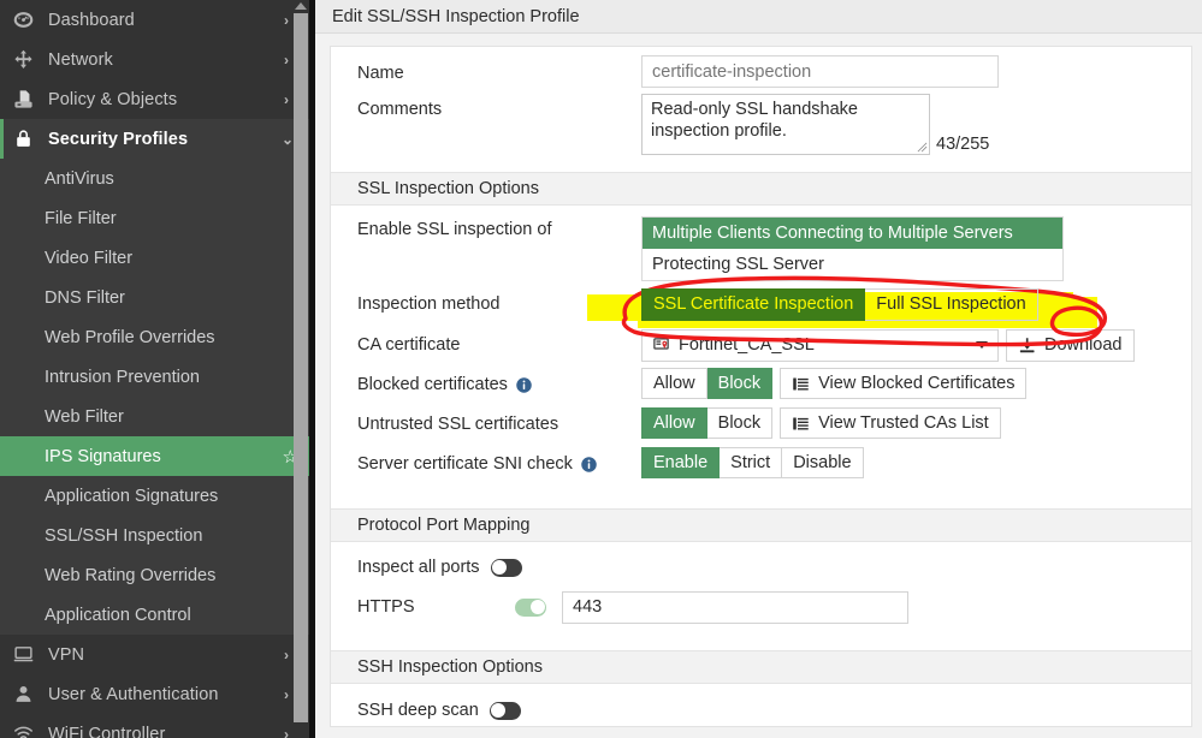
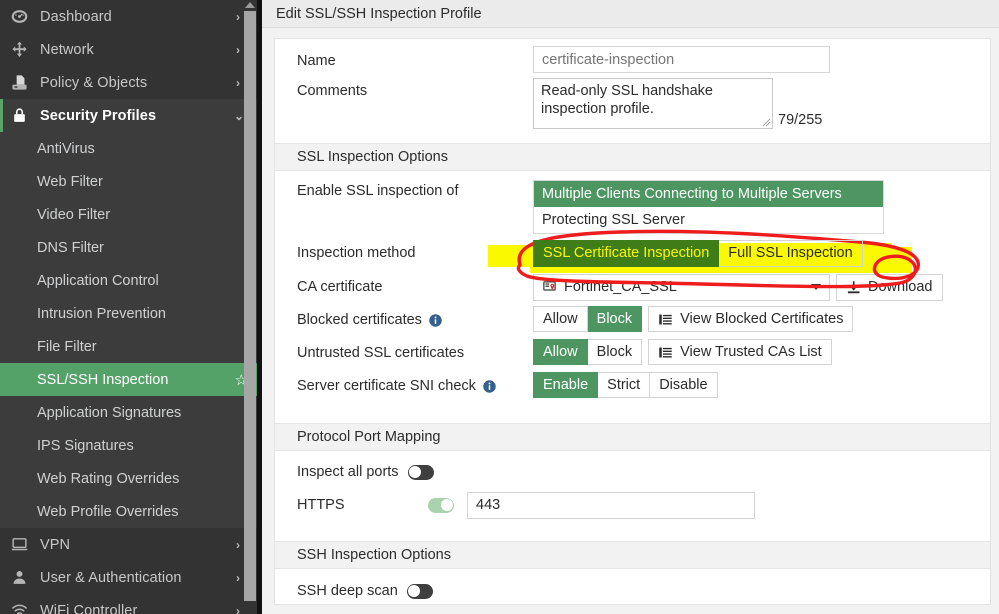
  Dashboard
  ›
  Network
  ›
  Policy & Objects
  ›
  Security Profiles
  ⌄
  AntiVirus
- File Filter
+ Web Filter
  Video Filter
  DNS Filter
- Web Profile Overrides
+ Application Control
  Intrusion Prevention
- Web Filter
+ File Filter
- IPS Signatures
+ SSL/SSH Inspection
  ☆
  Application Signatures
- SSL/SSH Inspection
+ IPS Signatures
  Web Rating Overrides
- Application Control
+ Web Profile Overrides
  VPN
  ›
  User & Authentication
  ›
  WiFi Controller
  ›
  Edit SSL/SSH Inspection Profile
  Name
  certificate-inspection
  Comments
- 43/255
+ 79/255
  SSL Inspection Options
  Enable SSL inspection of
  Multiple Clients Connecting to Multiple Servers
  Protecting SSL Server
  Inspection method
  SSL Certificate Inspection
  Full SSL Inspection
  CA certificate
  Fortinet_CA_SSL
  ownload
  Blocked certificates
  Allow
  Block
  View Blocked Certificates
  Untrusted SSL certificates
  Allow
  Block
  View Trusted CAs List
  Server certificate SNI check
  Enable
  Strict
  Disable
  Protocol Port Mapping
  Inspect all ports
  HTTPS
  443
  SSH Inspection Options
  SSH deep scan
